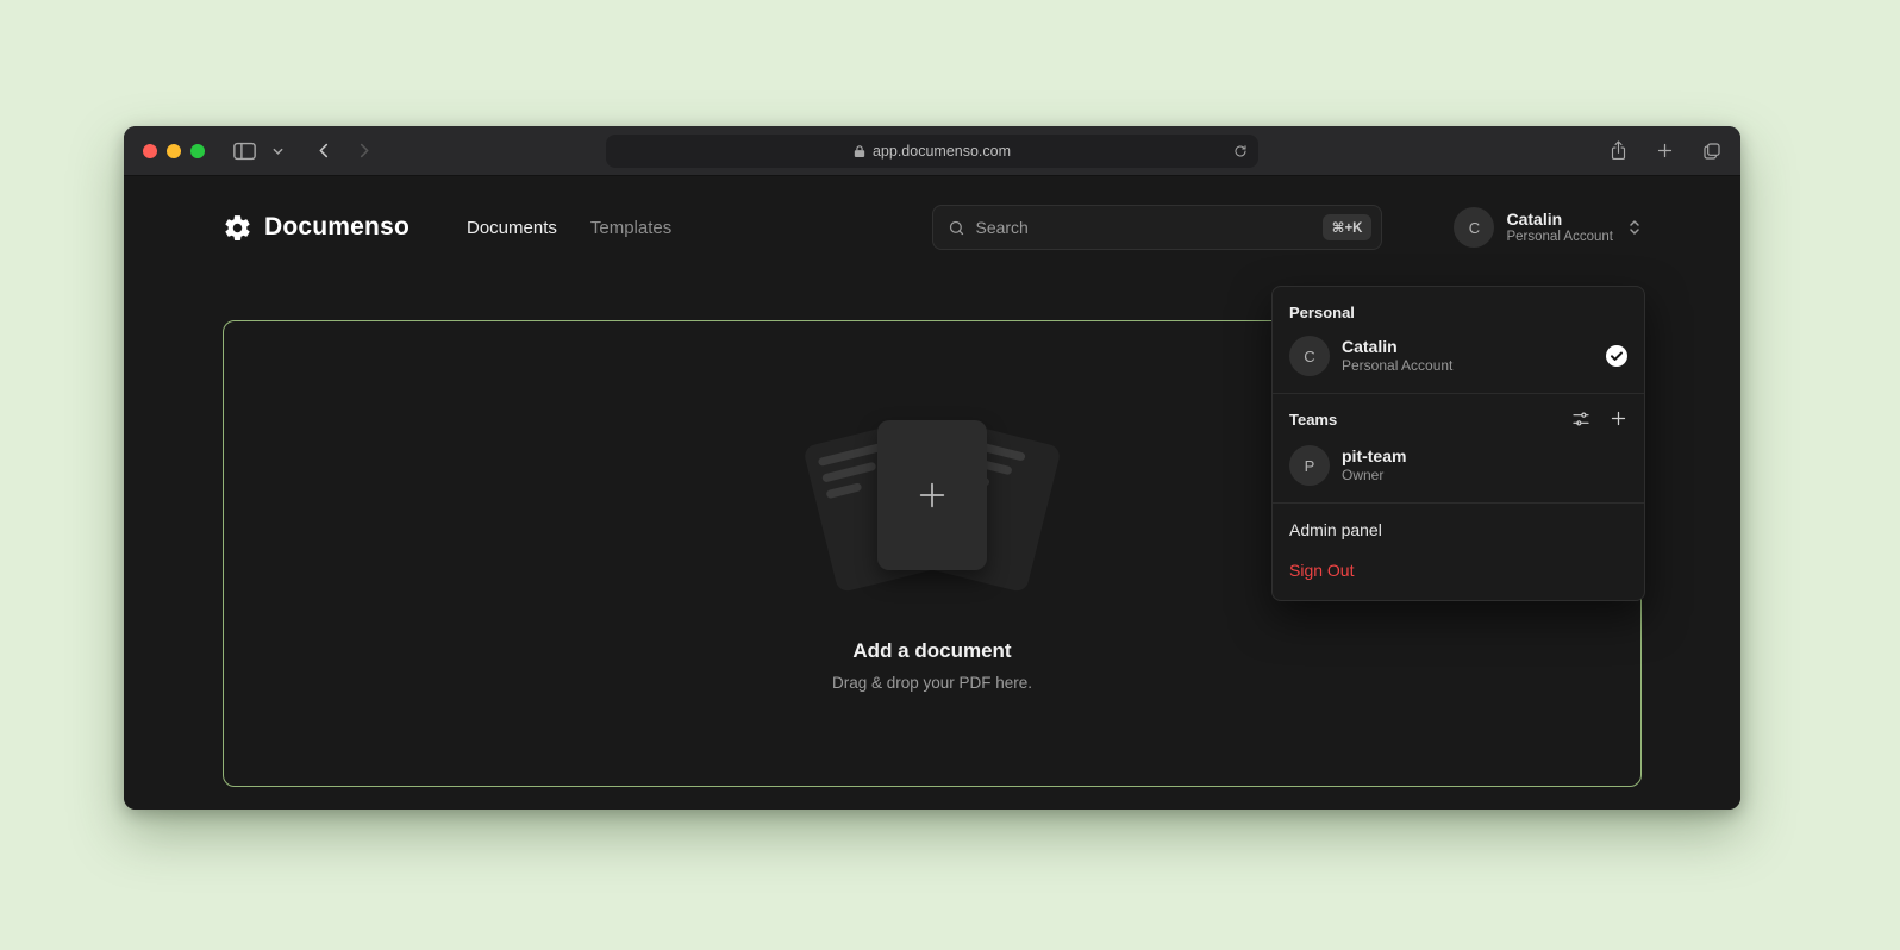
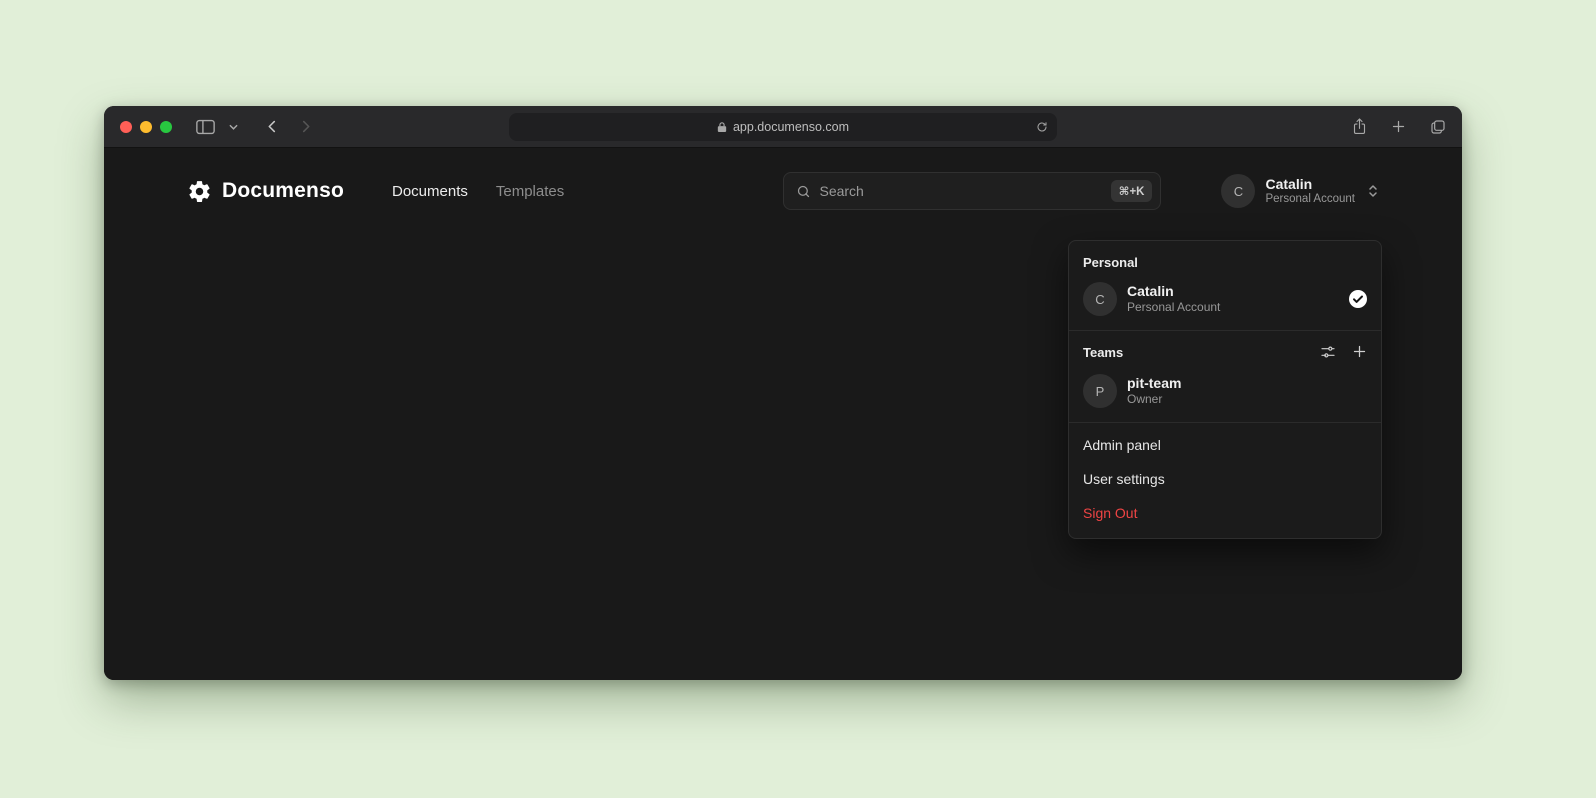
  app.documenso.com
  Documenso
  Documents
  Templates
  Search
  ⌘+K
  C
  Catalin
  Personal Account
- Add a document
- Drag & drop your PDF here.
  Personal
  C
  Catalin
  Personal Account
  Teams
  P
  pit-team
  Owner
  Admin panel
+ User settings
  Sign Out
